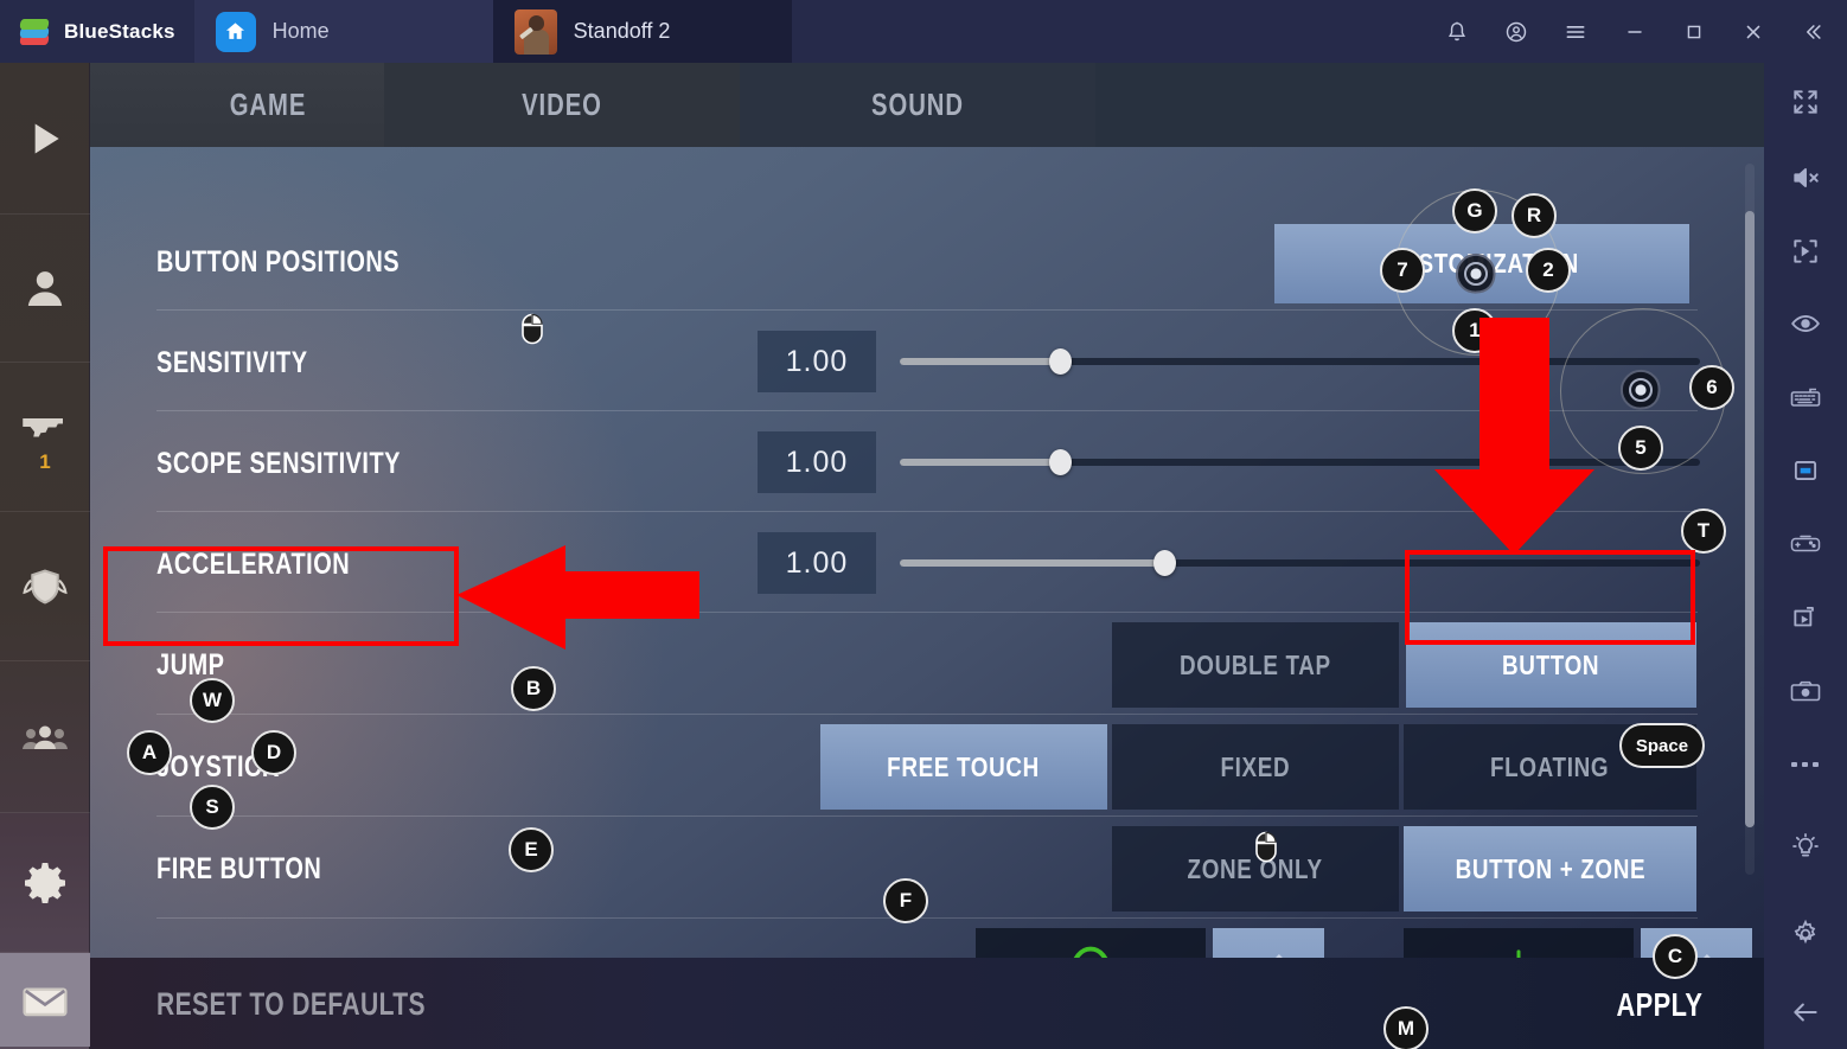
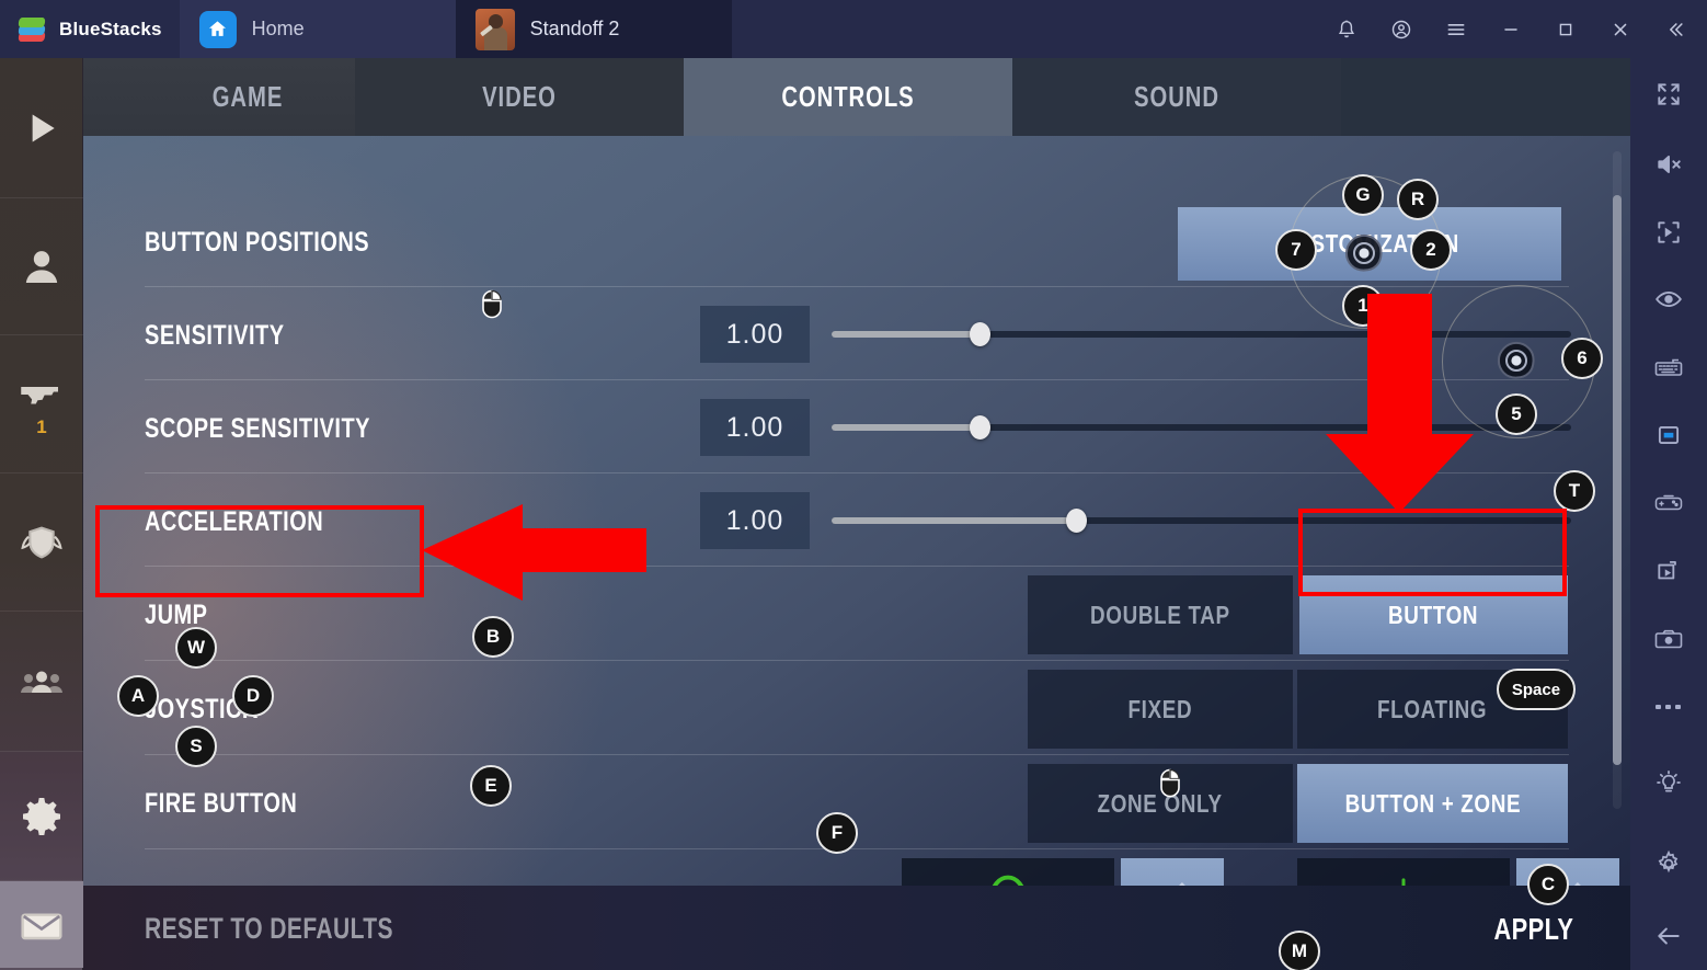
  BlueStacks
  Home
  Standoff 2
  1
  GAME
  VIDEO
+ CONTROLS
  SOUND
  BUTTON POSITIONS
  SENSITIVITY
  1.00
  SCOPE SENSITIVITY
  1.00
  ACCELERATION
  1.00
  JUMP
  DOUBLE TAP
  BUTTON
  OYSTIC
- FREE TOUCH
  FIXED
  FLOATING
  FIRE BUTTON
  ZONE ONLY
  BUTTON + ZONE
  RESET TO DEFAULTS
  APPLY
  G
  R
  7
  2
  1
  6
  5
  T
  B
  W
  A
  D
  S
  Space
  E
  F
  C
  M
